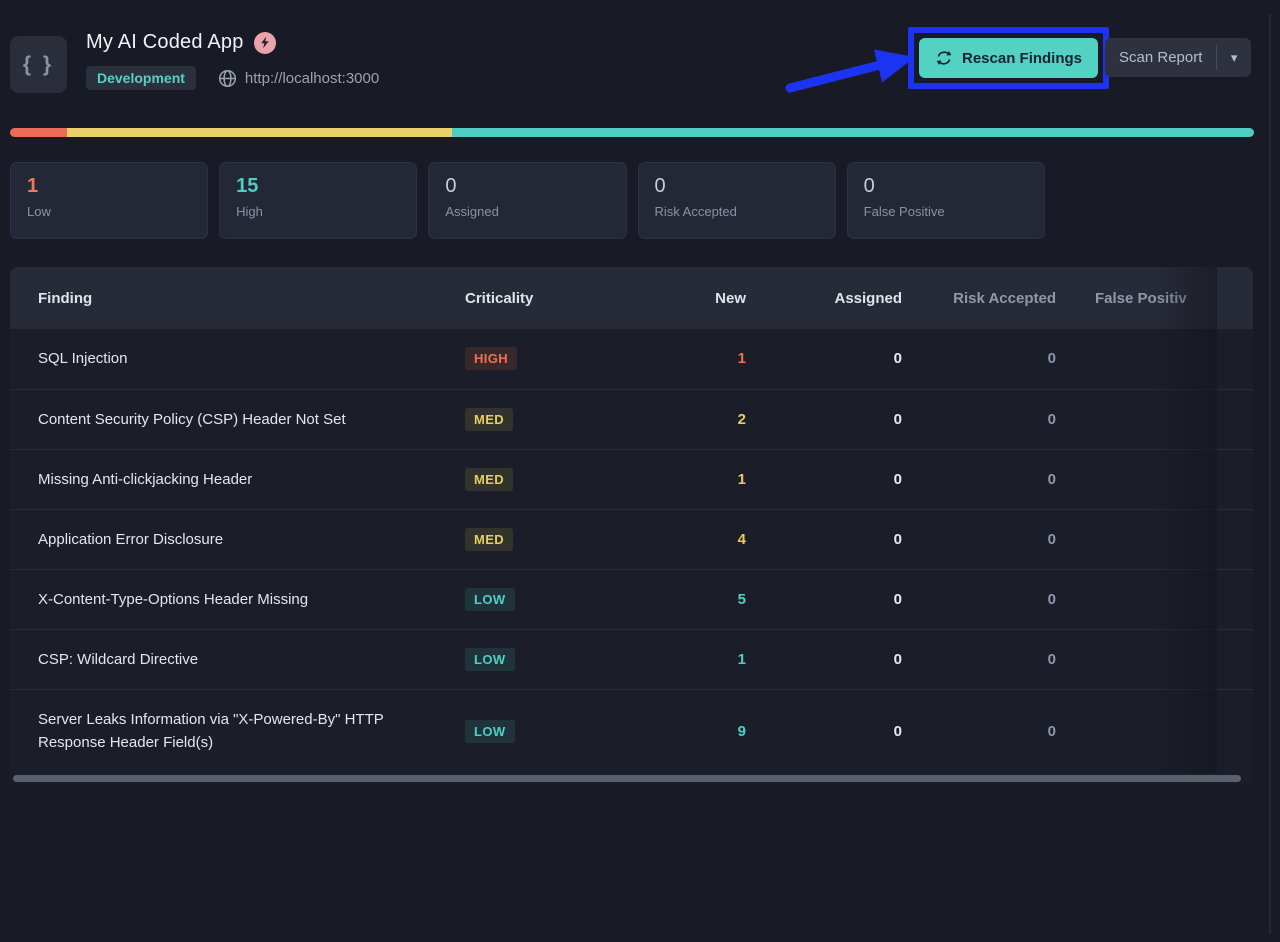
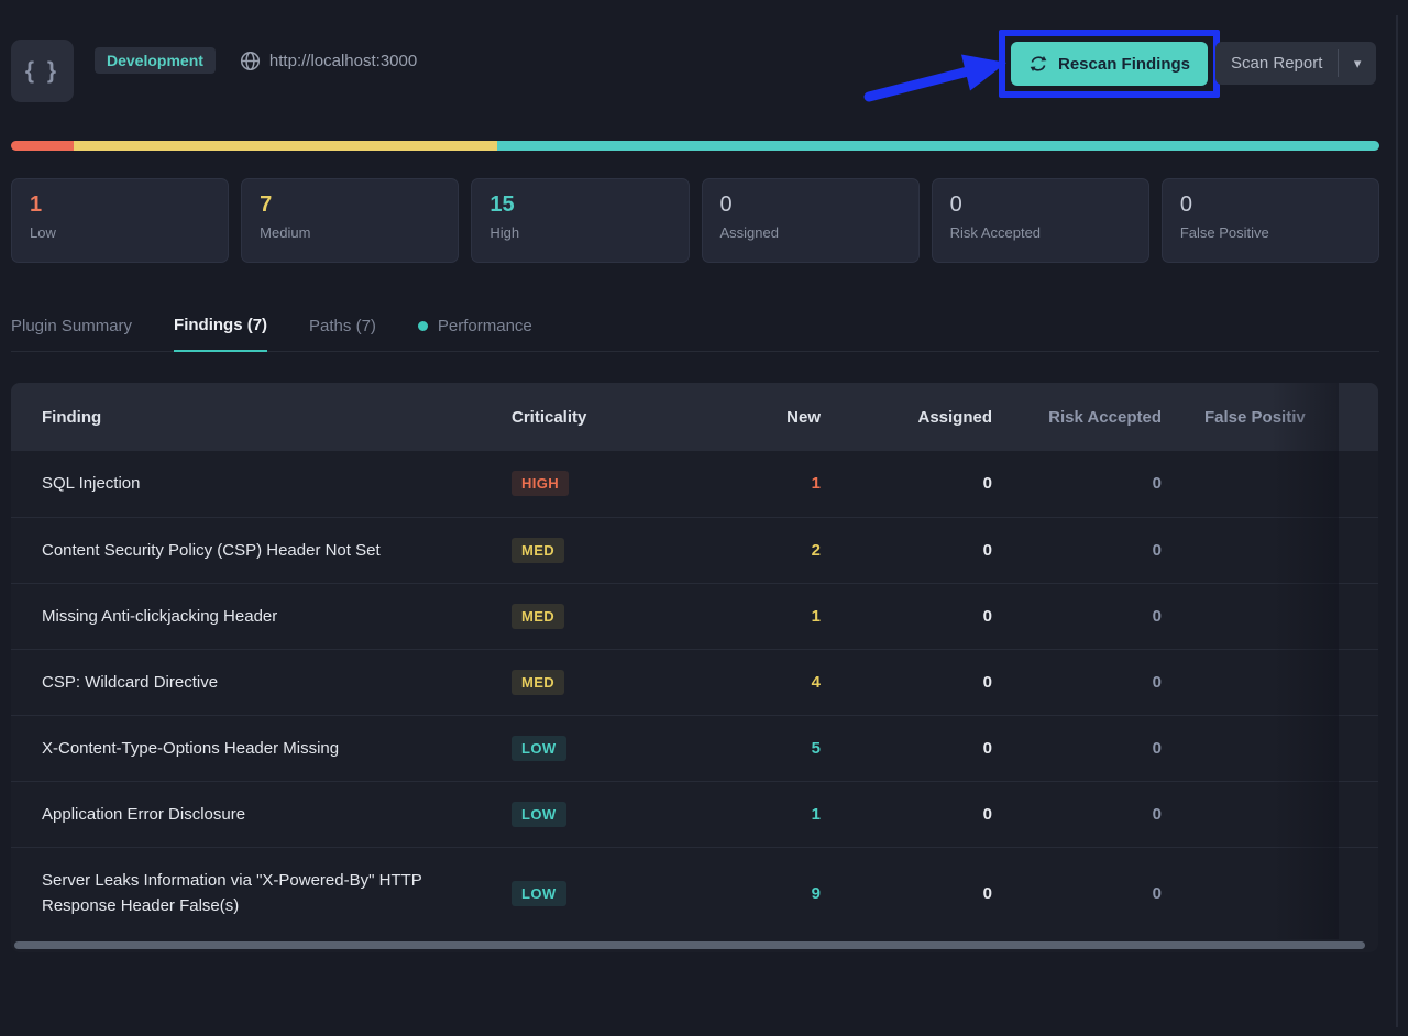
  { }
- My AI Coded App
  Development
  http://localhost:3000
  Rescan Findings
  Scan Report
  ▾
  1
  Low
+ 7
+ Medium
  15
  High
  0
  Assigned
  0
  Risk Accepted
  0
  False Positive
+ Plugin Summary
+ Findings (7)
+ Paths (7)
+ Performance
  Finding	Criticality	New	Assigned	Risk Accepted	False Po
  SQL Injection	HIGH	1	0	0
  Content Security Policy (CSP) Header Not Set	MED	2	0	0
  Missing Anti-clickjacking Header	MED	1	0	0
- Application Error Disclosure	MED	4	0	0
+ CSP: Wildcard Directive	MED	4	0	0
  X-Content-Type-Options Header Missing	LOW	5	0	0
- CSP: Wildcard Directive	LOW	1	0	0
+ Application Error Disclosure	LOW	1	0	0
- Server Leaks Information via "X-Powered-By" HTTP Response Header Field(s)	LOW	9	0	0
+ Server Leaks Information via "X-Powered-By" HTTP Response Header False(s)	LOW	9	0	0
